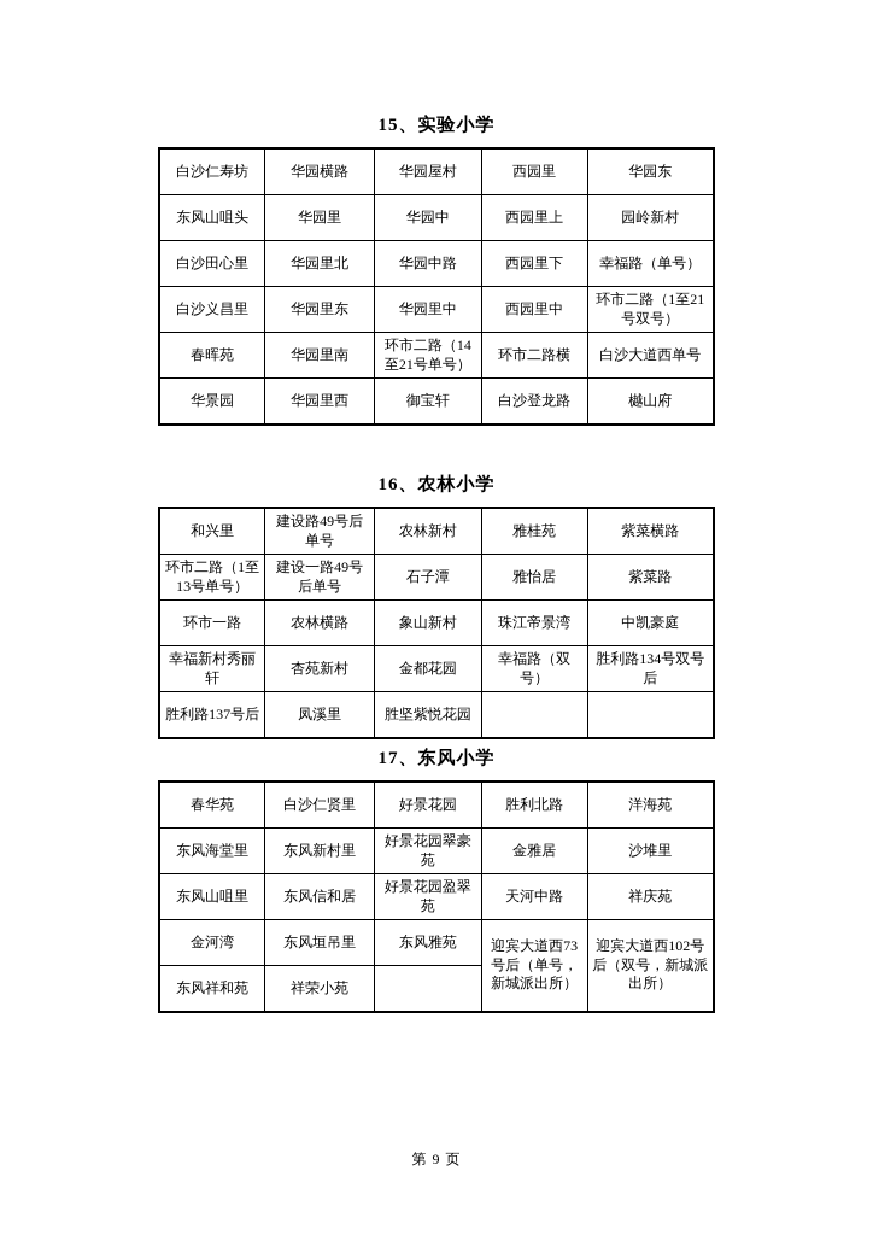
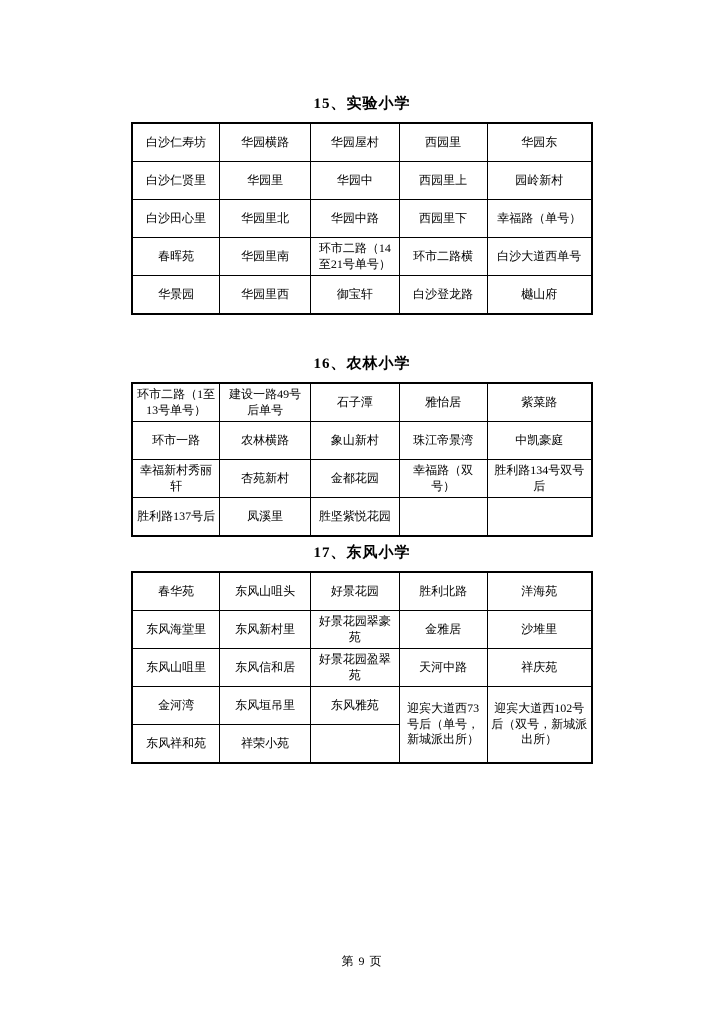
  15、实验小学
  白沙仁寿坊	华园横路	华园屋村	西园里	华园东
- 东风山咀头	华园里	华园中	西园里上	园岭新村
+ 白沙仁贤里	华园里	华园中	西园里上	园岭新村
  白沙田心里	华园里北	华园中路	西园里下	幸福路（单号）
- 白沙义昌里	华园里东	华园里中	西园里中	环市二路（1至21号双号）
  春晖苑	华园里南	环市二路（14至21号单号）	环市二路横	白沙大道西单号
  华景园	华园里西	御宝轩	白沙登龙路	樾山府
  16、农林小学
- 和兴里	建设路49号后单号	农林新村	雅桂苑	紫菜横路
  环市二路（1至13号单号）	建设一路49号后单号	石子潭	雅怡居	紫菜路
  环市一路	农林横路	象山新村	珠江帝景湾	中凯豪庭
  幸福新村秀丽轩	杏苑新村	金都花园	幸福路（双号）	胜利路134号双号后
  胜利路137号后	凤溪里	胜坚紫悦花园
  17、东风小学
- 春华苑	白沙仁贤里	好景花园	胜利北路	洋海苑
+ 春华苑	东风山咀头	好景花园	胜利北路	洋海苑
  东风海堂里	东风新村里	好景花园翠豪苑	金雅居	沙堆里
  东风山咀里	东风信和居	好景花园盈翠苑	天河中路	祥庆苑
  金河湾	东风垣吊里	东风雅苑	迎宾大道西73号后（单号，新城派出所）	迎宾大道西102号后（双号，新城派出所）
  东风祥和苑	祥荣小苑
  第 9 页
